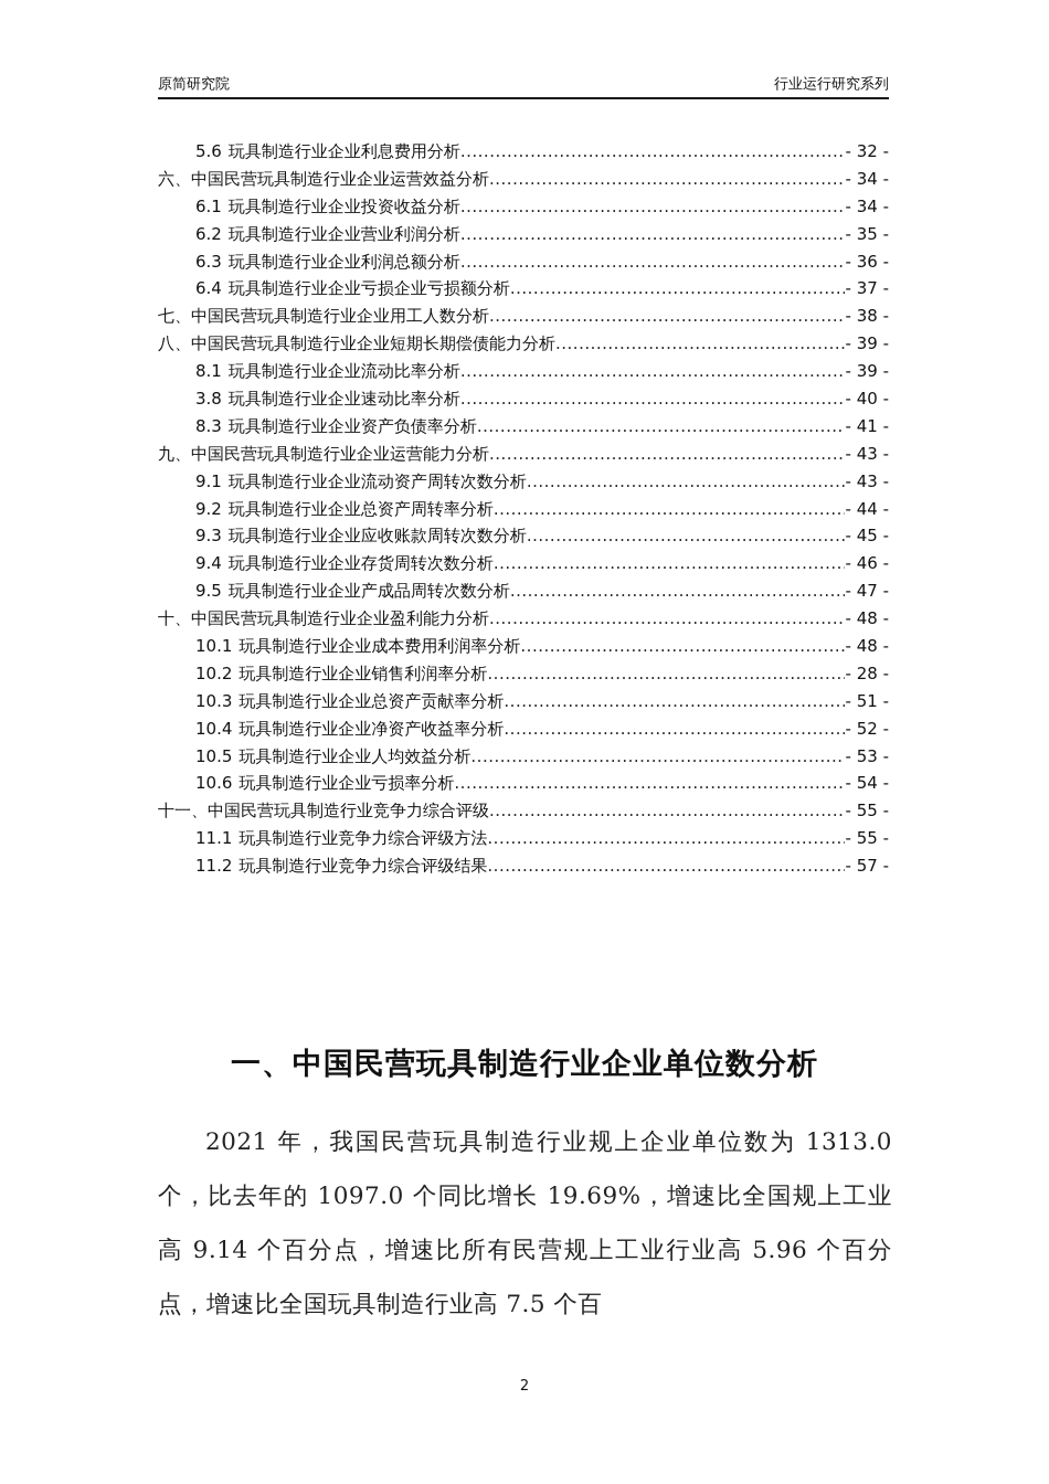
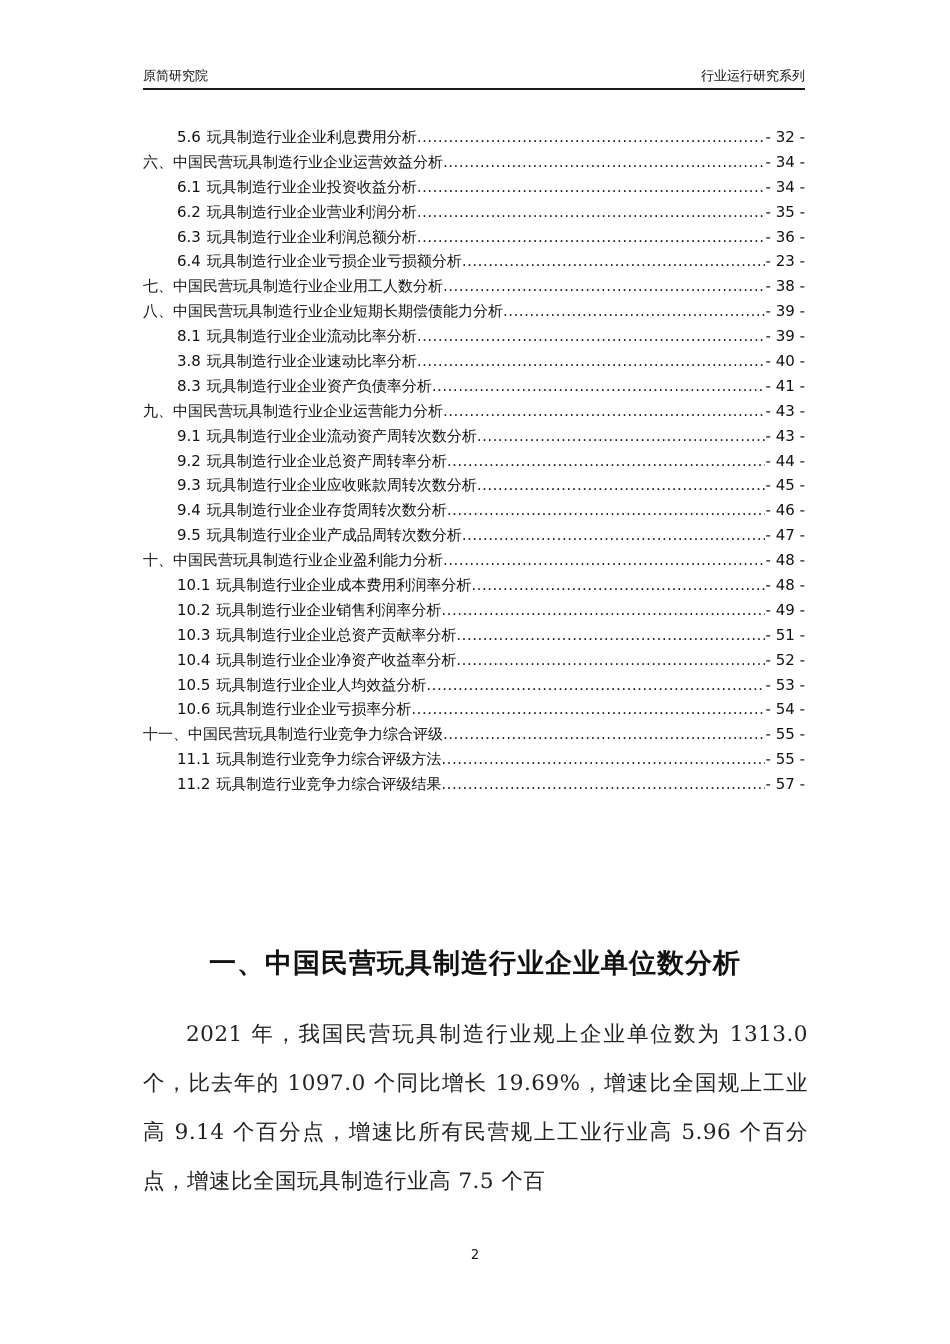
  原简研究院
  行业运行研究系列
  5.6
  玩具制造行业企业利息费用分析
  - 32 -
  六、中国民营玩具制造行业企业运营效益分析
  - 34 -
  6.1
  玩具制造行业企业投资收益分析
  - 34 -
  6.2
  玩具制造行业企业营业利润分析
  - 35 -
  6.3
  玩具制造行业企业利润总额分析
  - 36 -
  6.4
  玩具制造行业企业亏损企业亏损额分析
- - 37 -
+ - 23 -
  七、中国民营玩具制造行业企业用工人数分析
  - 38 -
  八、中国民营玩具制造行业企业短期长期偿债能力分析
  - 39 -
  8.1
  玩具制造行业企业流动比率分析
  - 39 -
  3.8
  玩具制造行业企业速动比率分析
  - 40 -
  8.3
  玩具制造行业企业资产负债率分析
  - 41 -
  九、中国民营玩具制造行业企业运营能力分析
  - 43 -
  9.1
  玩具制造行业企业流动资产周转次数分析
  - 43 -
  9.2
  玩具制造行业企业总资产周转率分析
  - 44 -
  9.3
  玩具制造行业企业应收账款周转次数分析
  - 45 -
  9.4
  玩具制造行业企业存货周转次数分析
  - 46 -
  9.5
  玩具制造行业企业产成品周转次数分析
  - 47 -
  十、中国民营玩具制造行业企业盈利能力分析
  - 48 -
  10.1
  玩具制造行业企业成本费用利润率分析
  - 48 -
  10.2
  玩具制造行业企业销售利润率分析
- - 28 -
+ - 49 -
  10.3
  玩具制造行业企业总资产贡献率分析
  - 51 -
  10.4
  玩具制造行业企业净资产收益率分析
  - 52 -
  10.5
  玩具制造行业企业人均效益分析
  - 53 -
  10.6
  玩具制造行业企业亏损率分析
  - 54 -
  十一、中国民营玩具制造行业竞争力综合评级
  - 55 -
  11.1
  玩具制造行业竞争力综合评级方法
  - 55 -
  11.2
  玩具制造行业竞争力综合评级结果
  - 57 -
  一、中国民营玩具制造行业企业单位数分析
  2021 年，我国民营玩具制造行业规上企业单位数为 1313.0 个，比去年的 1097.0 个同比增长 19.69%，增速比全国规上工业高 9.14 个百分点，增速比所有民营规上工业行业高 5.96 个百分点，增速比全国玩具制造行业高 7.5 个百
  2
